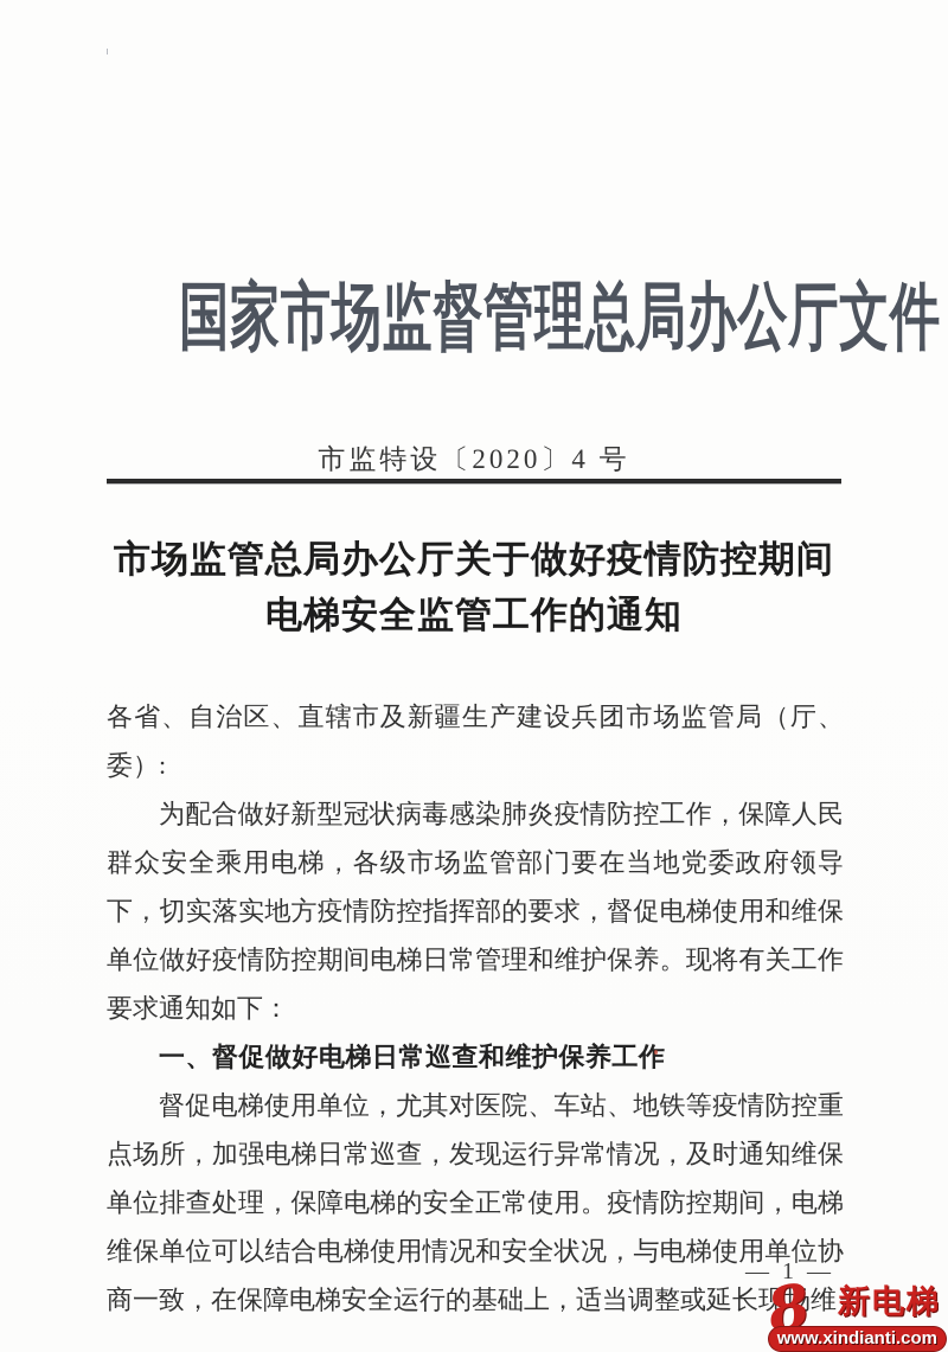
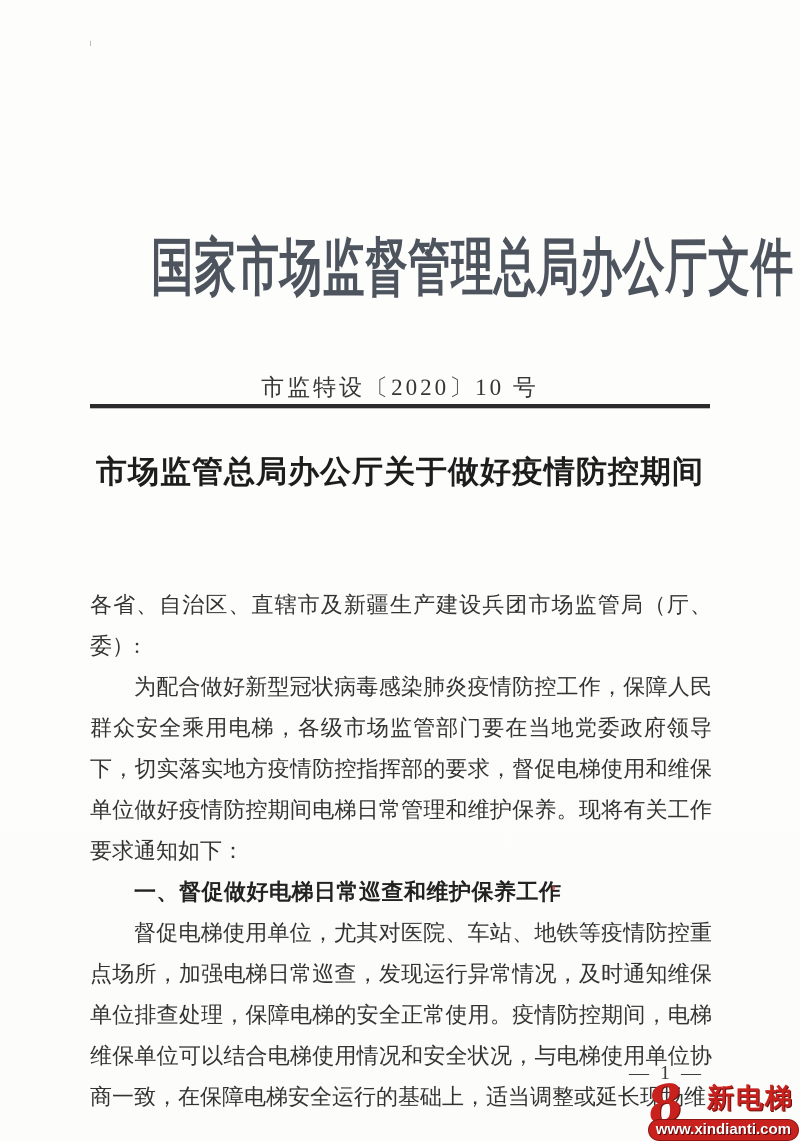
  国家市场监督管理总局办公厅文件
- 市监特设〔2020〕4 号
+ 市监特设〔2020〕10 号
  市场监管总局办公厅关于做好疫情防控期间
- 电梯安全监管工作的通知
  各省、自治区、直辖市及新疆生产建设兵团市场监管局（厅、委）:
  为配合做好新型冠状病毒感染肺炎疫情防控工作，保障人民群众安全乘用电梯，各级市场监管部门要在当地党委政府领导下，切实落实地方疫情防控指挥部的要求，督促电梯使用和维保单位做好疫情防控期间电梯日常管理和维护保养。现将有关工作要求通知如下：
  一、督促做好电梯日常巡查和维护保养工作
  督促电梯使用单位，尤其对医院、车站、地铁等疫情防控重点场所，加强电梯日常巡查，发现运行异常情况，及时通知维保单位排查处理，保障电梯的安全正常使用。疫情防控期间，电梯维保单位可以结合电梯使用情况和安全状况，与电梯使用单位协商一致，在保障电梯安全运行的基础上，适当调整或延长现场维
  — 1 —
  新电梯
  www.xindianti.com
